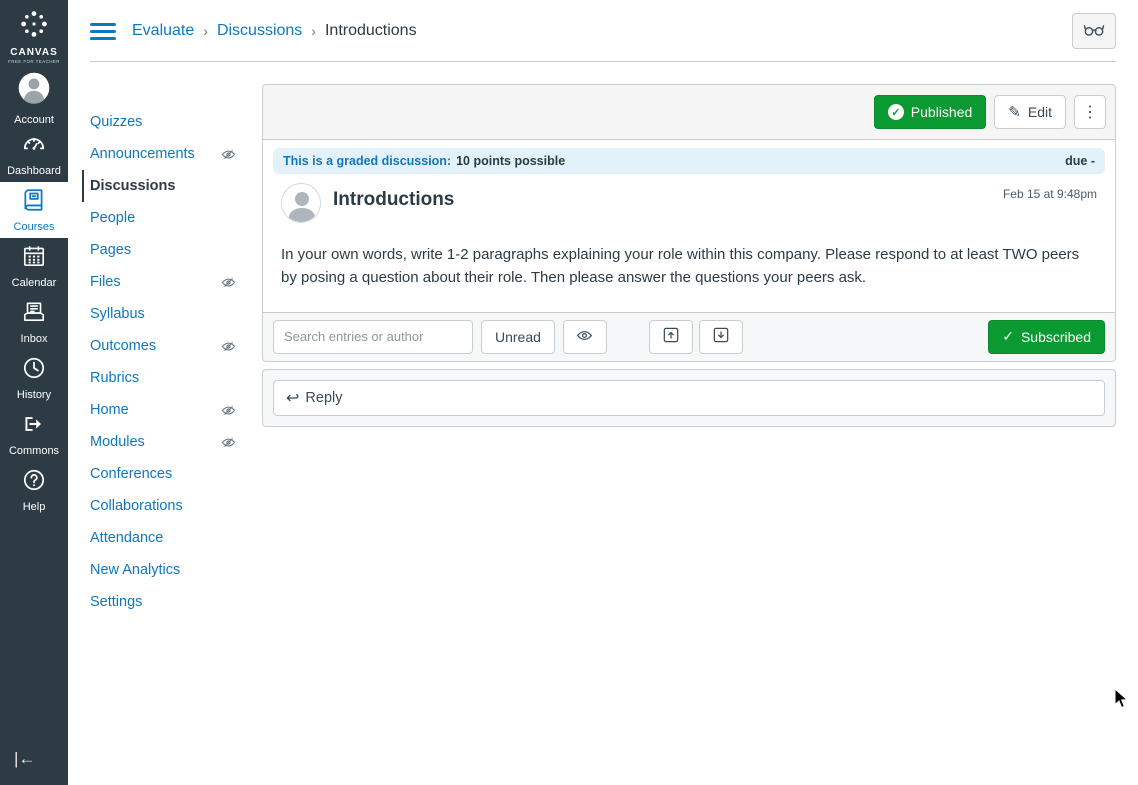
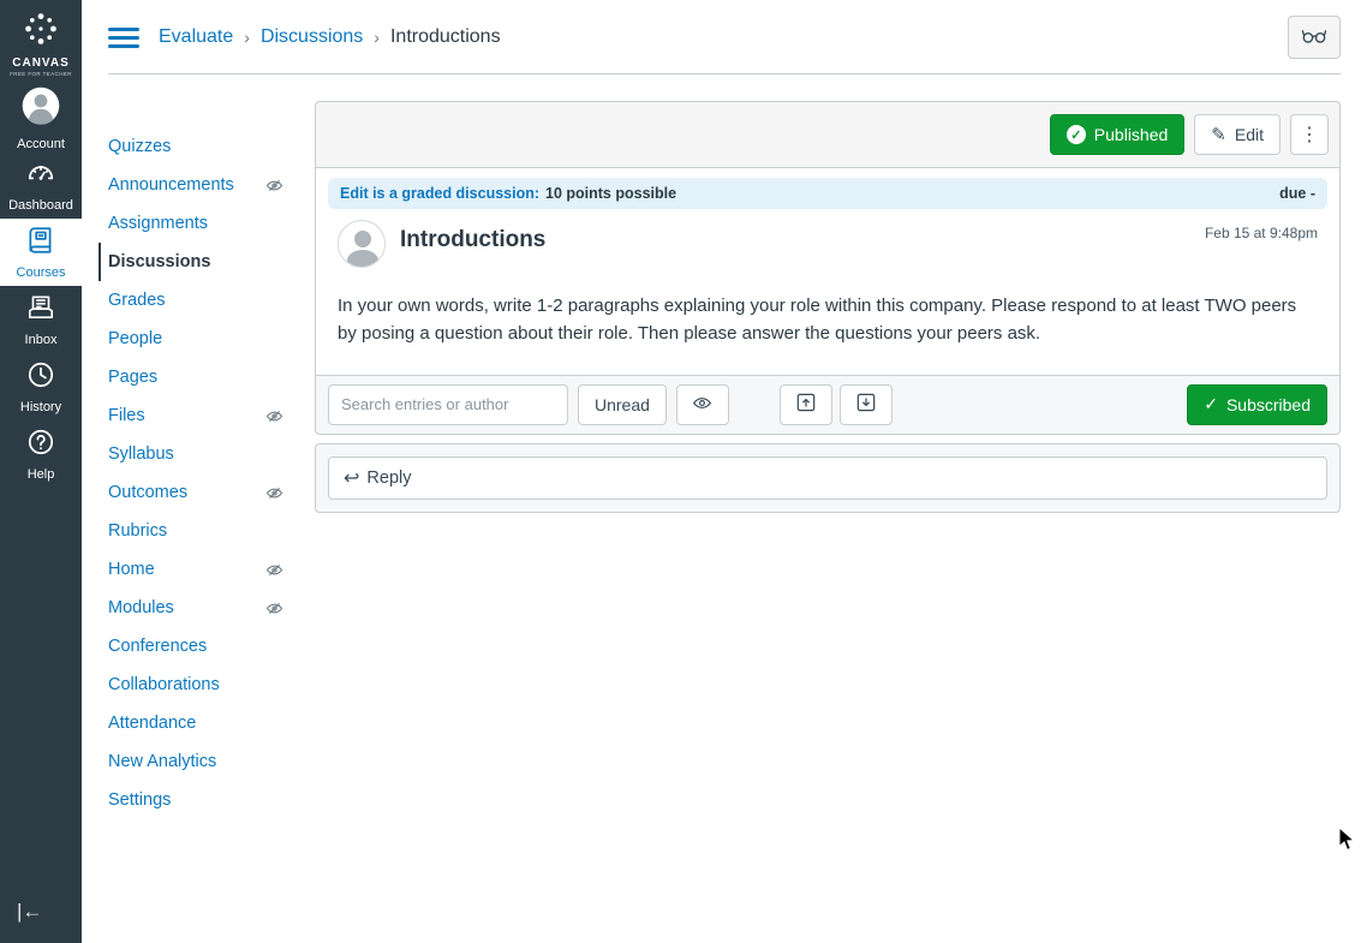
  CANVAS
  Account
  Dashboard
  Courses
- Calendar
  Inbox
  History
- Commons
  Help
  |←
  Evaluate
  ›
  Discussions
  ›
  Introductions
  Quizzes
  Announcements
+ Assignments
  Discussions
+ Grades
  People
  Pages
  Files
  Syllabus
  Outcomes
  Rubrics
  Home
  Modules
  Conferences
  Collaborations
  Attendance
  New Analytics
  Settings
  ✓
  Published
  ✎
  Edit
  ⋮
- This is a graded discussion:
+ Edit is a graded discussion:
  10 points possible
  due -
  Introductions
  Feb 15 at 9:48pm
  In your own words, write 1-2 paragraphs explaining your role within this company. Please respond to at least TWO peers by posing a question about their role. Then please answer the questions your peers ask.
  Search entries or author
  Unread
  ✓
  Subscribed
  ↩
  Reply
